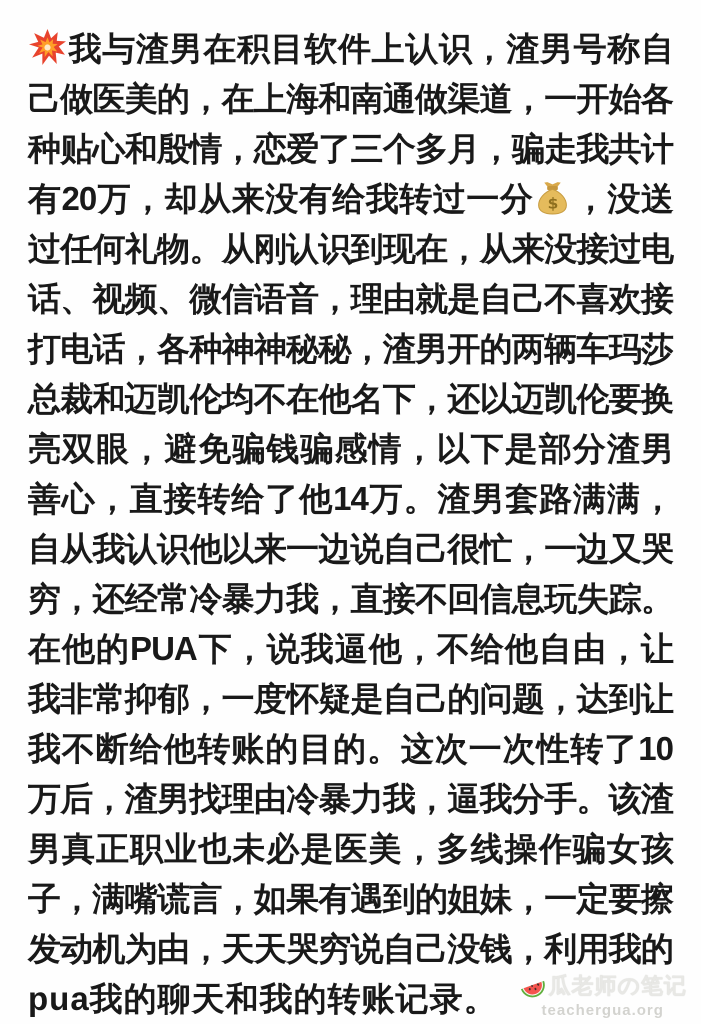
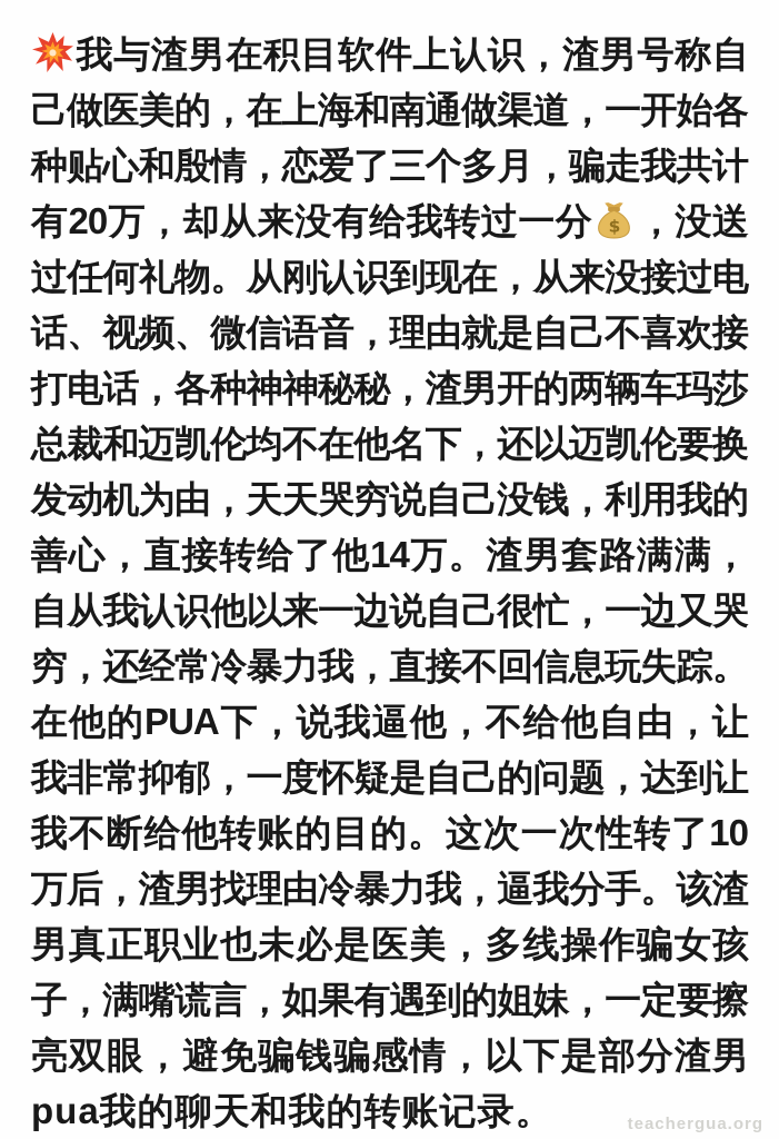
  我与渣男在积目软件上认识，渣男号称自
  己做医美的，在上海和南通做渠道，一开始各
  种贴心和殷情，恋爱了三个多月，骗走我共计
  有20万，却从来没有给我转过一分
  $
  ，没送
  过任何礼物。从刚认识到现在，从来没接过电
  话、视频、微信语音，理由就是自己不喜欢接
  打电话，各种神神秘秘，渣男开的两辆车玛莎
  总裁和迈凯伦均不在他名下，还以迈凯伦要换
- 亮双眼，避免骗钱骗感情，以下是部分渣男
+ 发动机为由，天天哭穷说自己没钱，利用我的
  善心，直接转给了他14万。渣男套路满满，
  自从我认识他以来一边说自己很忙，一边又哭
  穷，还经常冷暴力我，直接不回信息玩失踪。
  在他的PUA下，说我逼他，不给他自由，让
  我非常抑郁，一度怀疑是自己的问题，达到让
  我不断给他转账的目的。这次一次性转了10
  万后，渣男找理由冷暴力我，逼我分手。该渣
  男真正职业也未必是医美，多线操作骗女孩
  子，满嘴谎言，如果有遇到的姐妹，一定要擦
- 发动机为由，天天哭穷说自己没钱，利用我的
+ 亮双眼，避免骗钱骗感情，以下是部分渣男
  pua我的聊天和我的转账记录。
- 瓜老师の笔记
  teachergua.org
